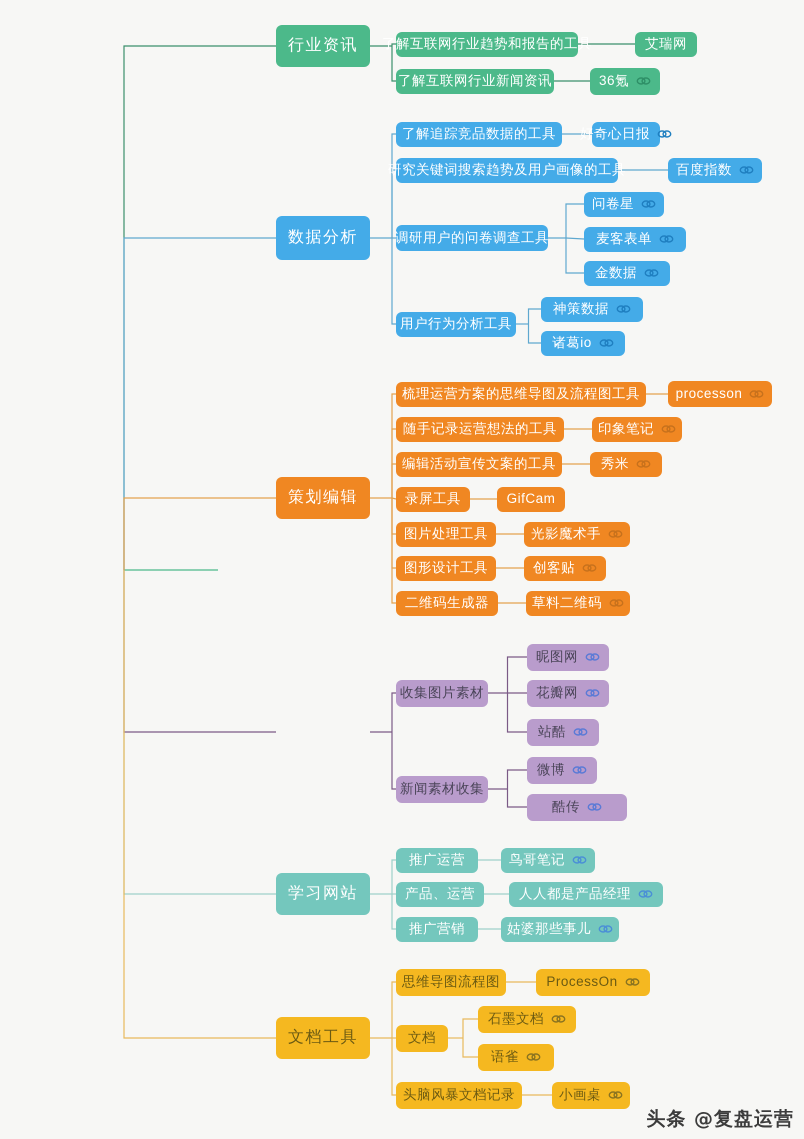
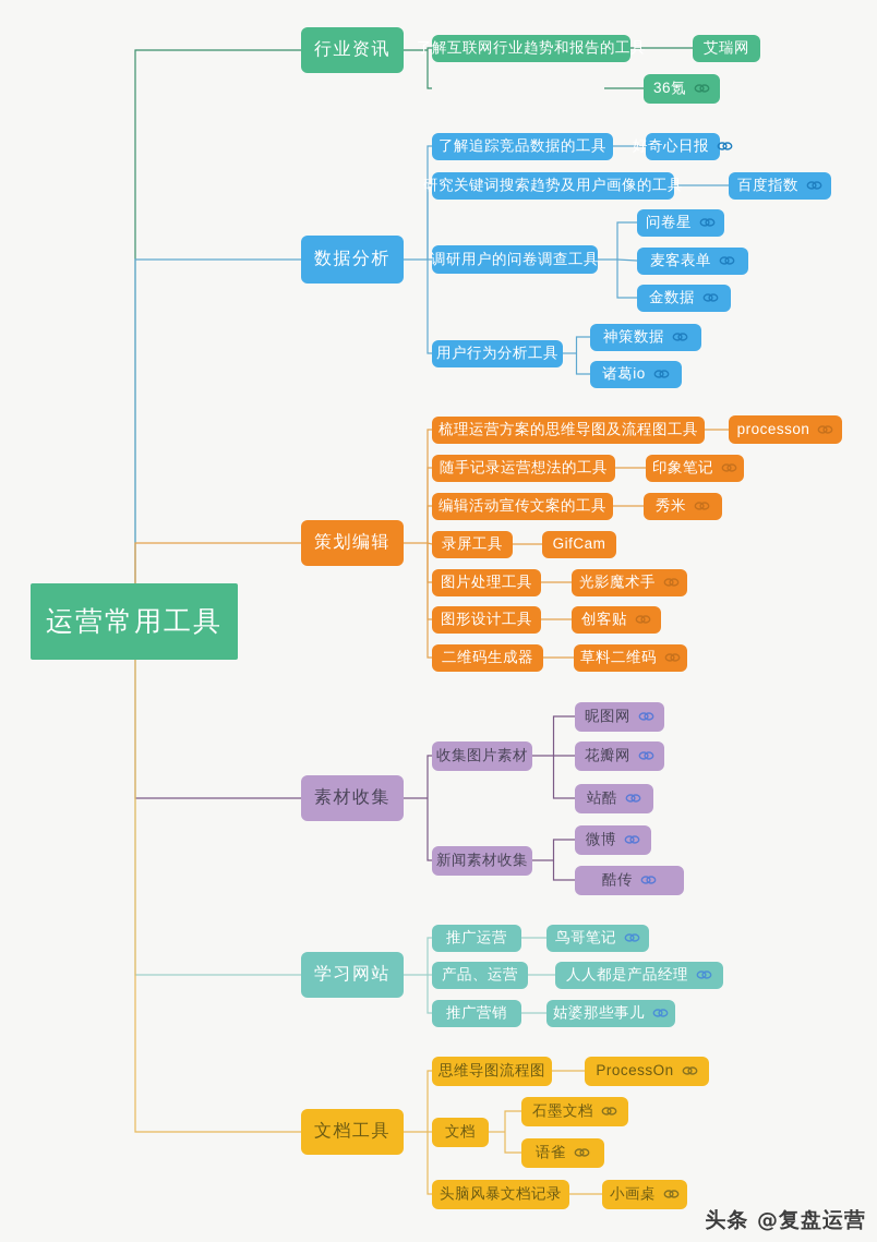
+ 运营常用工具
  行业资讯
  了解互联网行业趋势和报告的工具
  艾瑞网
- 了解互联网行业新闻资讯
  36氪
  数据分析
  了解追踪竞品数据的工具
  好奇心日报
  研究关键词搜索趋势及用户画像的工具
  百度指数
  调研用户的问卷调查工具
  问卷星
  麦客表单
  金数据
  用户行为分析工具
  神策数据
  诸葛io
  策划编辑
  梳理运营方案的思维导图及流程图工具
  processon
  随手记录运营想法的工具
  印象笔记
  编辑活动宣传文案的工具
  秀米
  录屏工具
  GifCam
  图片处理工具
  光影魔术手
  图形设计工具
  创客贴
  二维码生成器
  草料二维码
+ 素材收集
  收集图片素材
  昵图网
  花瓣网
  站酷
  新闻素材收集
  微博
  酷传
  学习网站
  推广运营
  鸟哥笔记
  产品、运营
  人人都是产品经理
  推广营销
  姑婆那些事儿
  文档工具
  思维导图流程图
  ProcessOn
  文档
  石墨文档
  语雀
  头脑风暴文档记录
  小画桌
  头条 @复盘运营
